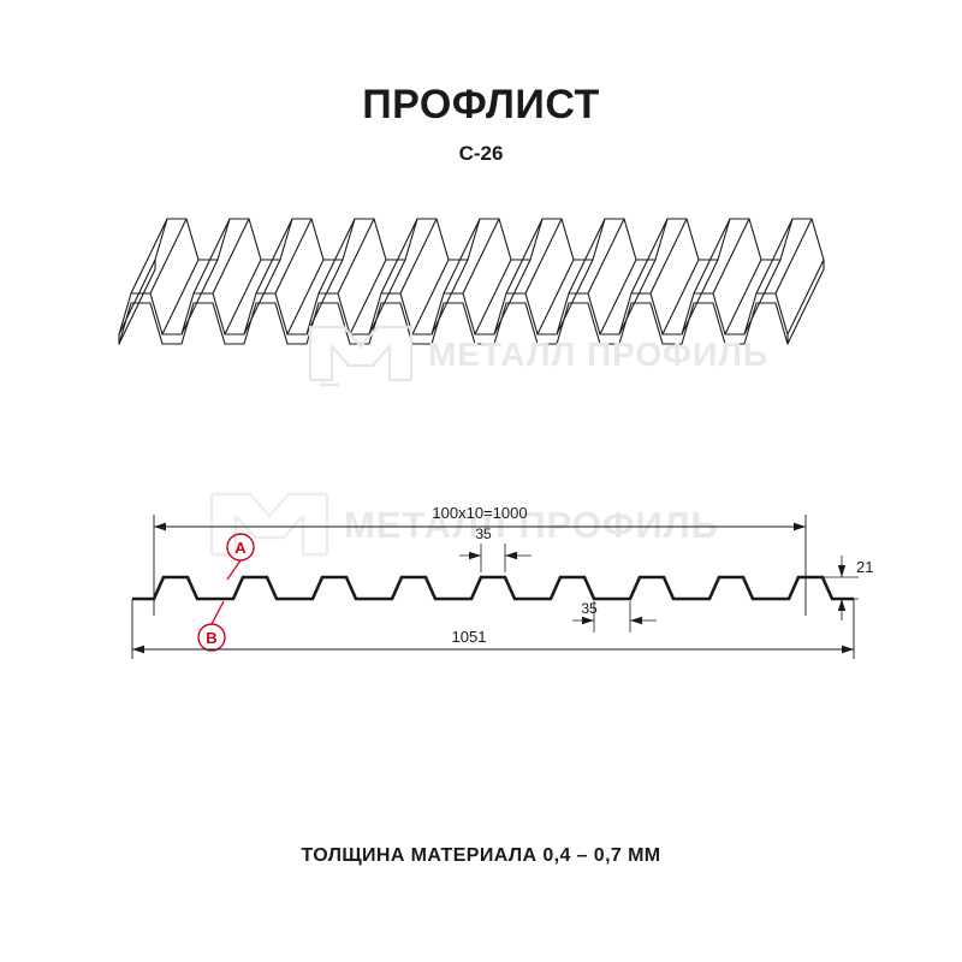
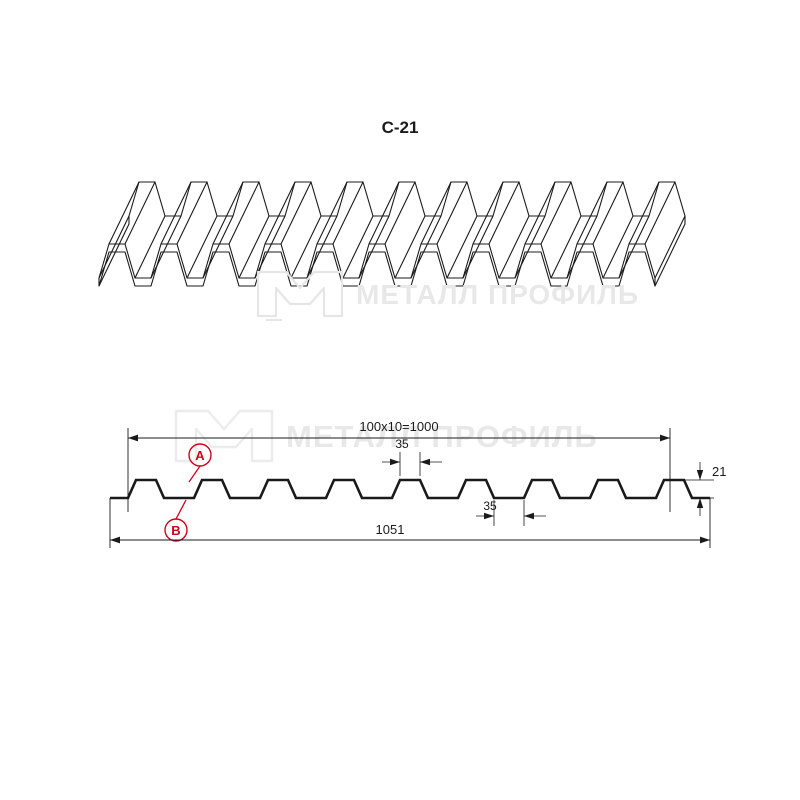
- ПРОФЛИСТ
- С-26
+ С-21
  МЕТАЛЛ ПРОФИЛЬ
  МЕТАЛЛ ПРОФИЛЬ
  100х10=1000
  A
  B
  35
  35
  21
  1051
- ТОЛЩИНА МАТЕРИАЛА 0,4 – 0,7 ММ
